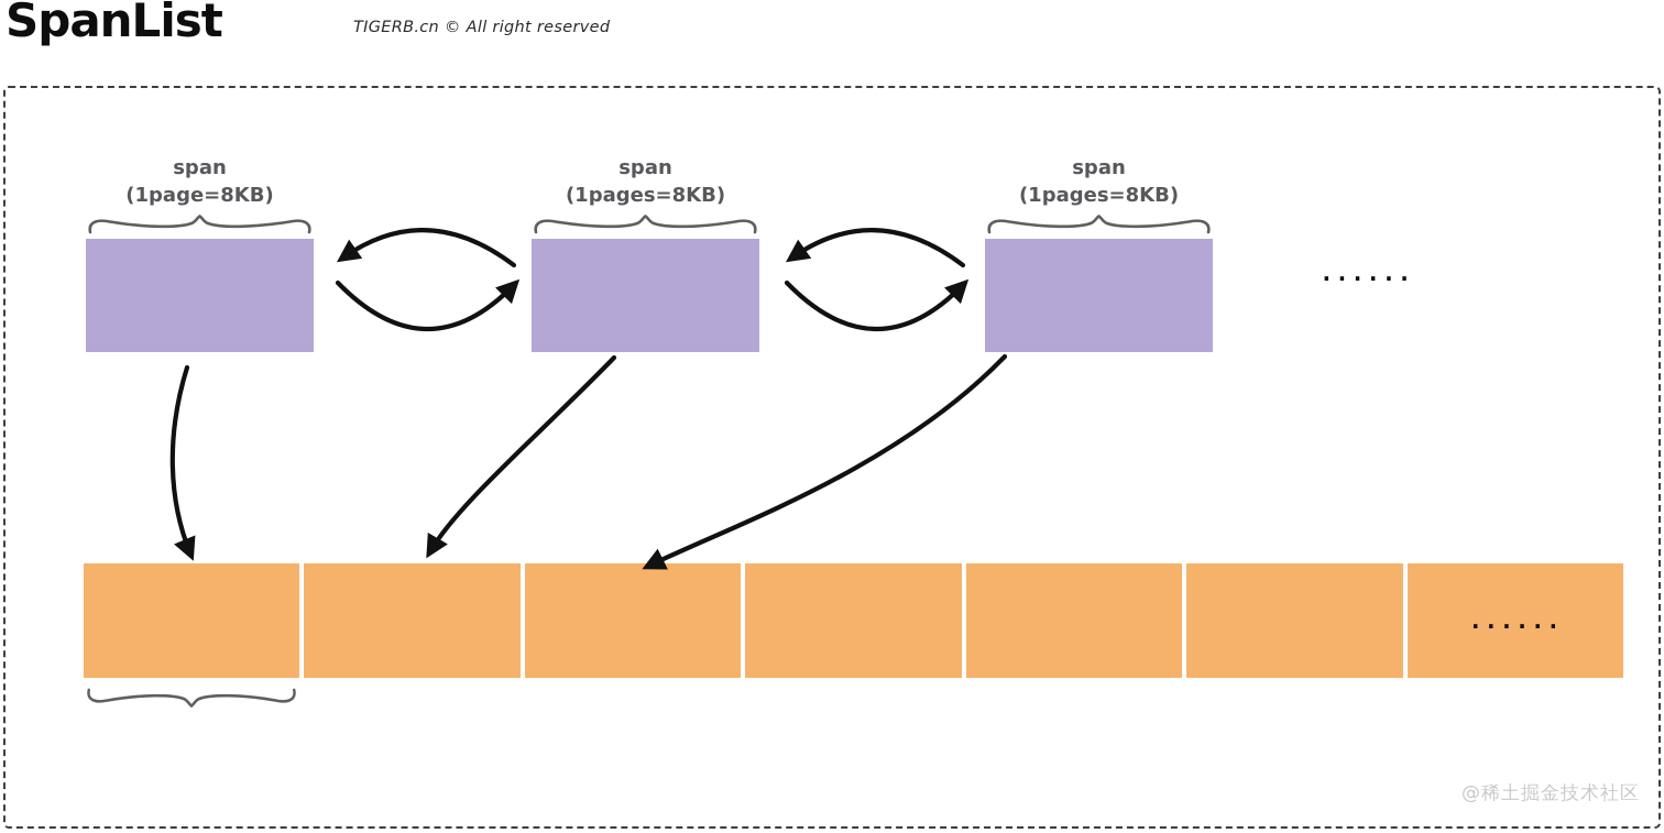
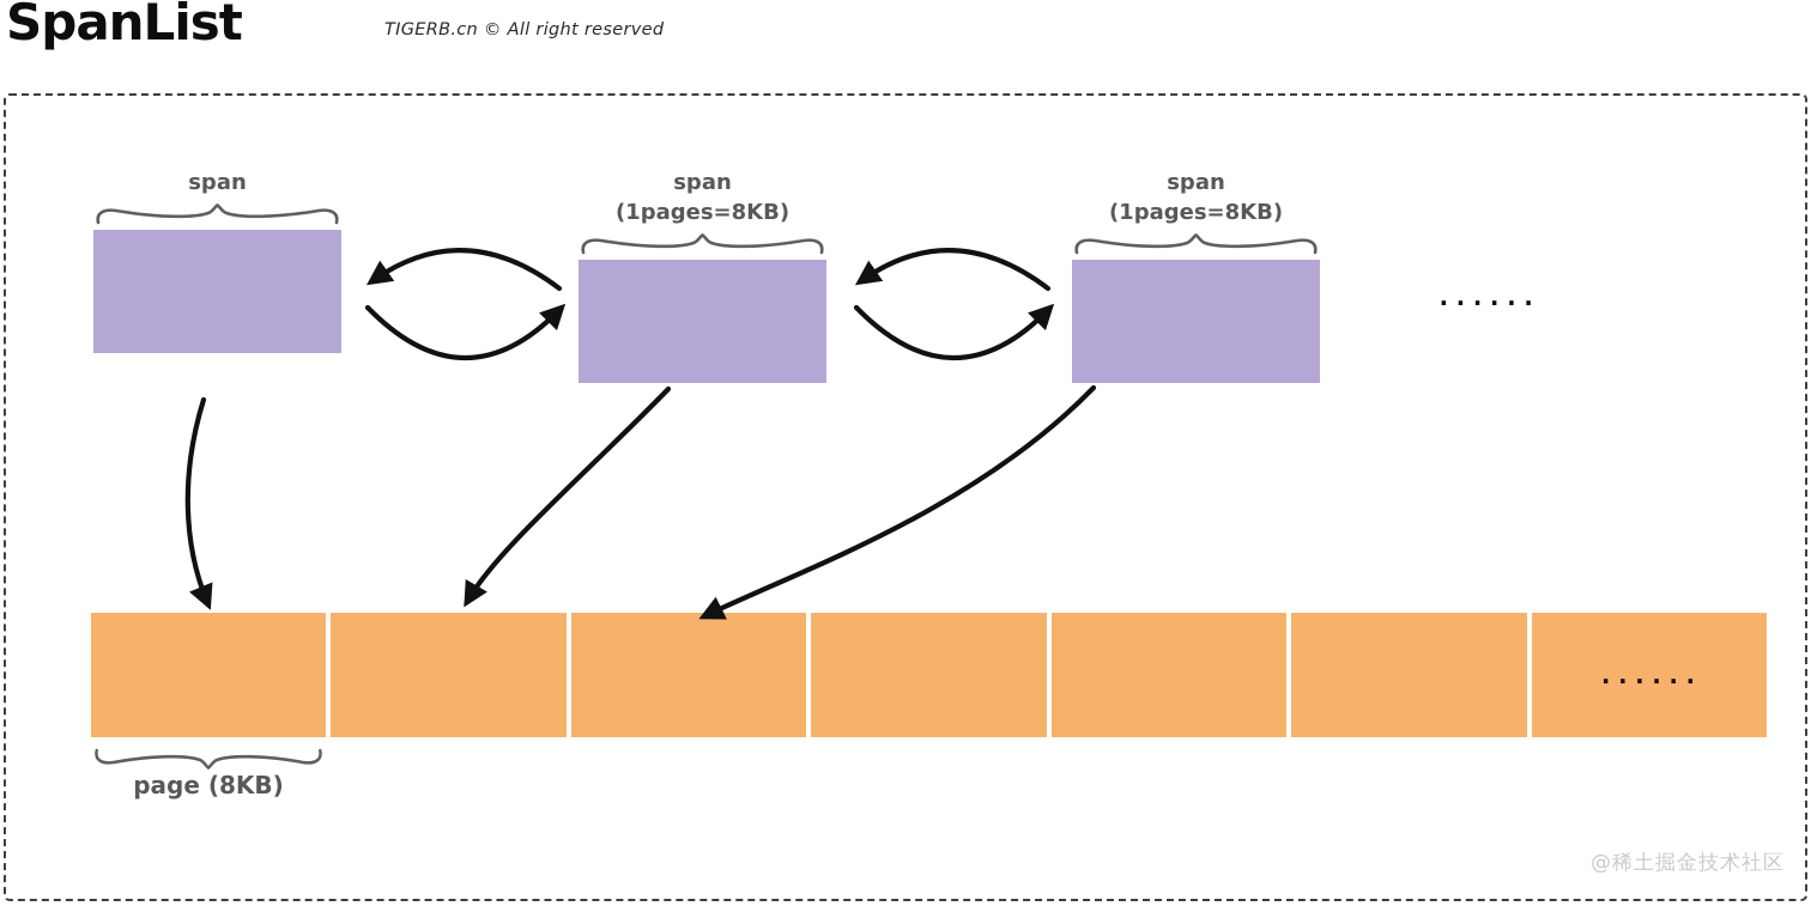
  SpanList
  TIGERB.cn © All right reserved
  span
- (1page=8KB)
  span
  (1pages=8KB)
  span
  (1pages=8KB)
  ......
  ......
+ page (8KB)
  @稀土掘金技术社区
